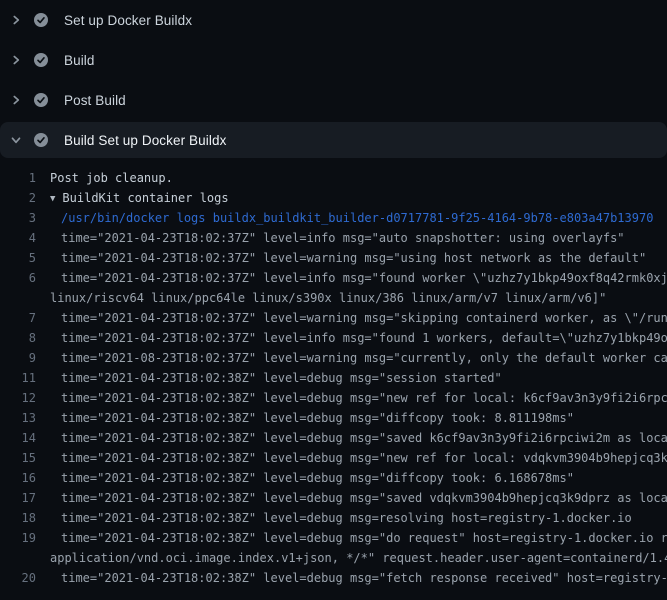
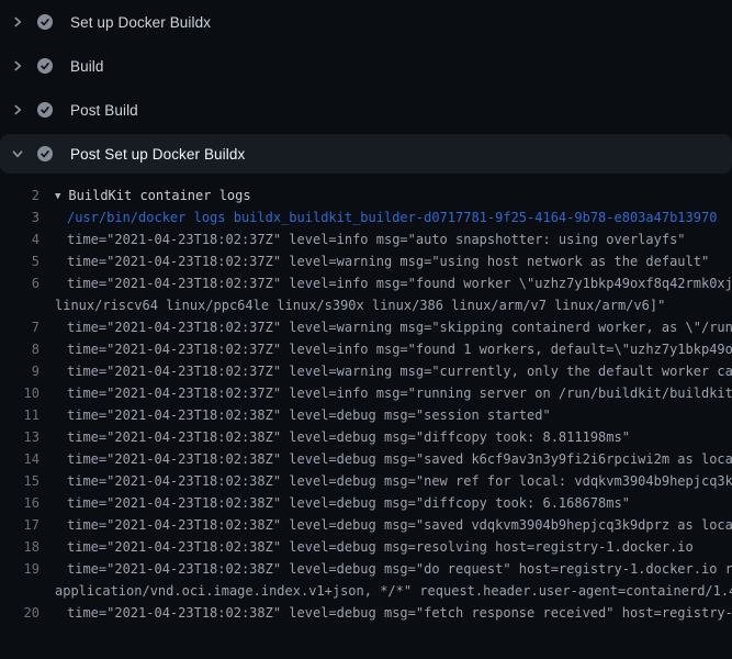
  Set up Docker Buildx
  Build
  Post Build
- Build Set up Docker Buildx
+ Post Set up Docker Buildx
- 1
- Post job cleanup.
  2
  ▼ BuildKit container logs
  3
  /usr/bin/docker logs buildx_buildkit_builder-d0717781-9f25-4164-9b78-e803a47b13970
  4
  time="2021-04-23T18:02:37Z" level=info msg="auto snapshotter: using overlayfs"
  5
  time="2021-04-23T18:02:37Z" level=warning msg="using host network as the default"
  6
  time="2021-04-23T18:02:37Z" level=info msg="found worker \"uzhz7y1bkp49oxf8q42rmk0xj
  linux/riscv64 linux/ppc64le linux/s390x linux/386 linux/arm/v7 linux/arm/v6]"
  7
  time="2021-04-23T18:02:37Z" level=warning msg="skipping containerd worker, as \"/run
  8
  time="2021-04-23T18:02:37Z" level=info msg="found 1 workers, default=\"uzhz7y1bkp49o
  9
- time="2021-08-23T18:02:37Z" level=warning msg="currently, only the default worker ca
+ time="2021-04-23T18:02:37Z" level=warning msg="currently, only the default worker ca
+ 10
+ time="2021-04-23T18:02:37Z" level=info msg="running server on /run/buildkit/buildkit
  11
  time="2021-04-23T18:02:38Z" level=debug msg="session started"
- 12
- time="2021-04-23T18:02:38Z" level=debug msg="new ref for local: k6cf9av3n3y9fi2i6rpc
  13
  time="2021-04-23T18:02:38Z" level=debug msg="diffcopy took: 8.811198ms"
  14
  time="2021-04-23T18:02:38Z" level=debug msg="saved k6cf9av3n3y9fi2i6rpciwi2m as loca
  15
  time="2021-04-23T18:02:38Z" level=debug msg="new ref for local: vdqkvm3904b9hepjcq3k
  16
  time="2021-04-23T18:02:38Z" level=debug msg="diffcopy took: 6.168678ms"
  17
  time="2021-04-23T18:02:38Z" level=debug msg="saved vdqkvm3904b9hepjcq3k9dprz as loca
  18
  time="2021-04-23T18:02:38Z" level=debug msg=resolving host=registry-1.docker.io
  19
  time="2021-04-23T18:02:38Z" level=debug msg="do request" host=registry-1.docker.io r
  application/vnd.oci.image.index.v1+json, */*" request.header.user-agent=containerd/1.
  20
  time="2021-04-23T18:02:38Z" level=debug msg="fetch response received" host=registry-
